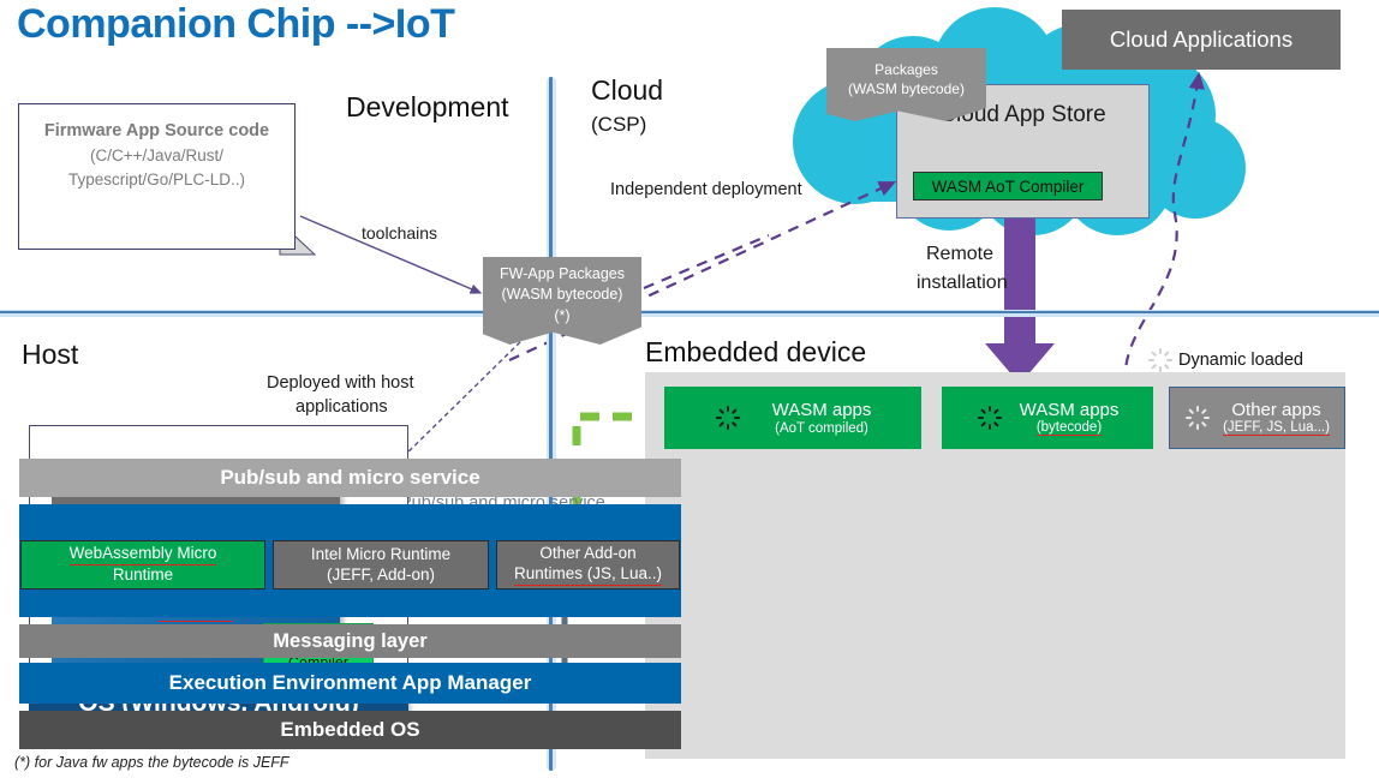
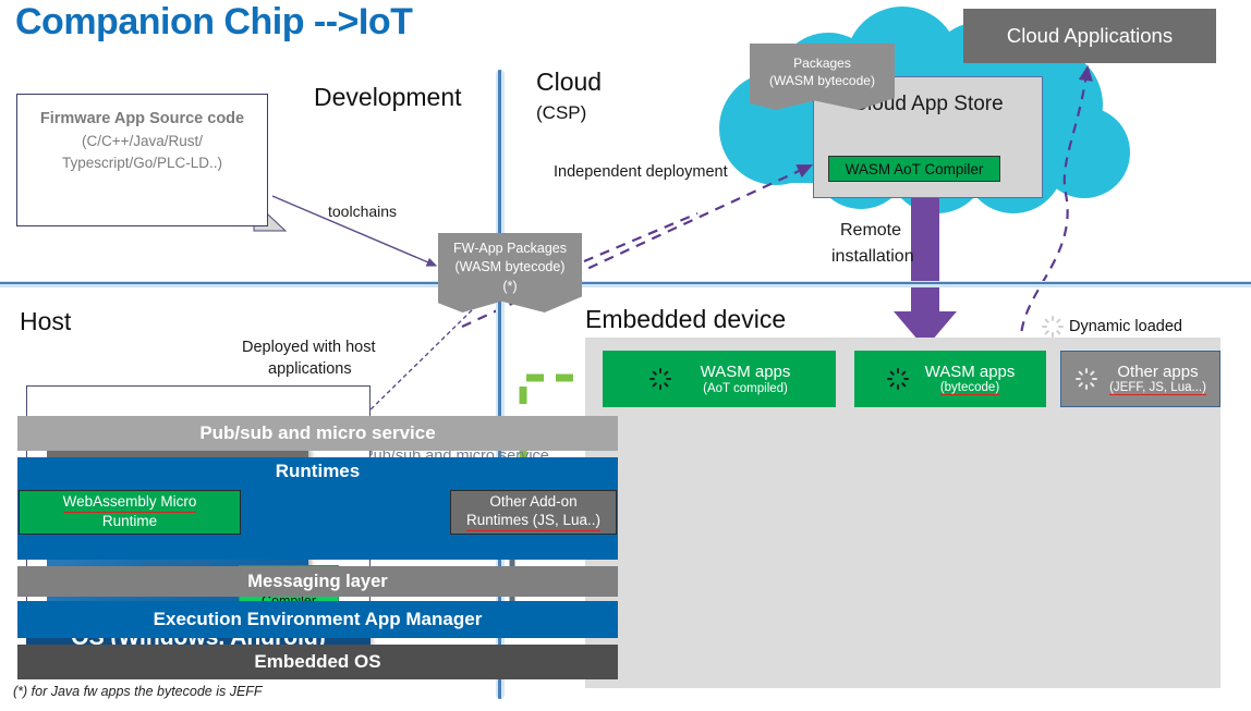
  Companion Chip -->IoT
  Development
  Cloud
  (CSP)
  Host
  Embedded device
  Firmware App Source code
  (C/C++/Java/Rust/
  Typescript/Go/PLC-LD..)
  toolchains
  Independent deployment
  Remote
  installation
  Deployed with host
  applications
  ub/sub and micro service
  Dynamic loaded
  Cloud Applications
  oud App Store
  WASM AoT Compiler
  Packages
  (WASM bytecode)
  FW-App Packages
  (WASM bytecode)
  (*)
  (*) for Java fw apps the bytecode is JEFF
  WASM apps
  (AoT compiled)
  WASM apps
  (bytecode)
  Other apps
  (JEFF, JS, Lua...)
  Pub/sub and micro service
+ Runtimes
  WebAssembly Micro
  Runtime
- Intel Micro Runtime
- (JEFF, Add-on)
  Other Add-on
  Runtimes (JS, Lua..)
  Messaging layer
  Execution Environment App Manager
  Embedded OS
